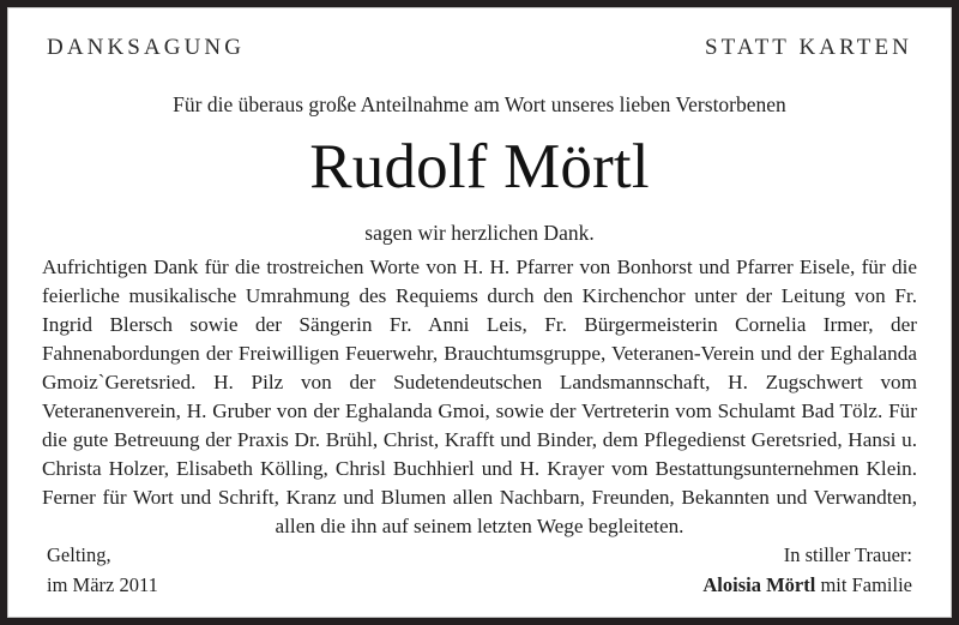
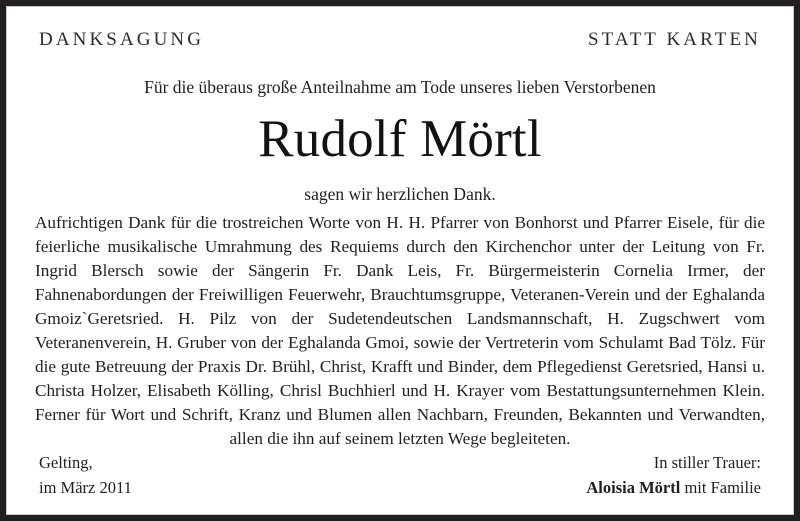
  DANKSAGUNG
  STATT KARTEN
- Für die überaus große Anteilnahme am Wort unseres lieben Verstorbenen
+ Für die überaus große Anteilnahme am Tode unseres lieben Verstorbenen
  Rudolf Mörtl
  sagen wir herzlichen Dank.
- Aufrichtigen Dank für die trostreichen Worte von H. H. Pfarrer von Bonhorst und Pfarrer Eisele, für die feierliche musikalische Umrahmung des Requiems durch den Kirchenchor unter der Leitung von Fr. Ingrid Blersch sowie der Sängerin Fr. Anni Leis, Fr. Bürgermeisterin Cornelia Irmer, der Fahnenabordungen der Freiwilligen Feuerwehr, Brauchtumsgruppe, Veteranen-Verein und der Eghalanda Gmoiz`Geretsried. H. Pilz von der Sudetendeutschen Landsmannschaft, H. Zugschwert vom Veteranenverein, H. Gruber von der Eghalanda Gmoi, sowie der Vertreterin vom Schulamt Bad Tölz. Für die gute Betreuung der Praxis Dr. Brühl, Christ, Krafft und Binder, dem Pflegedienst Geretsried, Hansi u. Christa Holzer, Elisabeth Kölling, Chrisl Buchhierl und H. Krayer vom Bestattungsunternehmen Klein. Ferner für Wort und Schrift, Kranz und Blumen allen Nachbarn, Freunden, Bekannten und Verwandten, allen die ihn auf seinem letzten Wege begleiteten.
+ Aufrichtigen Dank für die trostreichen Worte von H. H. Pfarrer von Bonhorst und Pfarrer Eisele, für die feierliche musikalische Umrahmung des Requiems durch den Kirchenchor unter der Leitung von Fr. Ingrid Blersch sowie der Sängerin Fr. Dank Leis, Fr. Bürgermeisterin Cornelia Irmer, der Fahnenabordungen der Freiwilligen Feuerwehr, Brauchtumsgruppe, Veteranen-Verein und der Eghalanda Gmoiz`Geretsried. H. Pilz von der Sudetendeutschen Landsmannschaft, H. Zugschwert vom Veteranenverein, H. Gruber von der Eghalanda Gmoi, sowie der Vertreterin vom Schulamt Bad Tölz. Für die gute Betreuung der Praxis Dr. Brühl, Christ, Krafft und Binder, dem Pflegedienst Geretsried, Hansi u. Christa Holzer, Elisabeth Kölling, Chrisl Buchhierl und H. Krayer vom Bestattungsunternehmen Klein. Ferner für Wort und Schrift, Kranz und Blumen allen Nachbarn, Freunden, Bekannten und Verwandten, allen die ihn auf seinem letzten Wege begleiteten.
  Gelting,
  im März 2011
  In stiller Trauer:
  Aloisia Mörtl mit Familie
